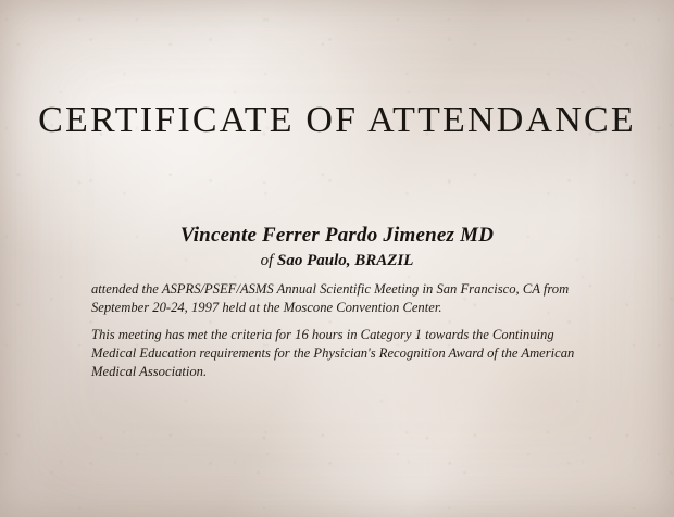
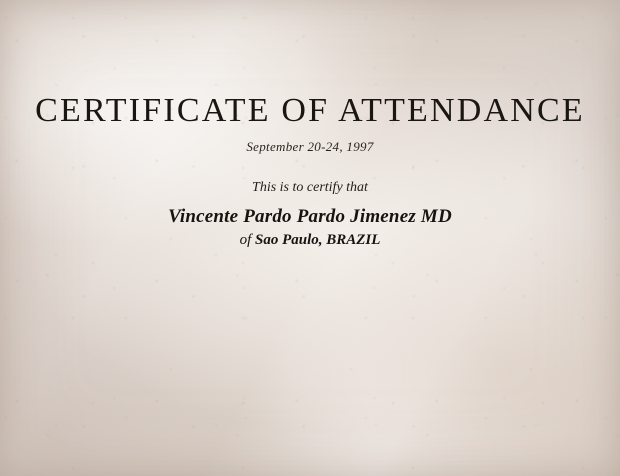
  CERTIFICATE OF ATTENDANCE
+ September 20-24, 1997
+ This is to certify that
- Vincente Ferrer Pardo Jimenez MD
+ Vincente Pardo Pardo Jimenez MD
  of Sao Paulo, BRAZIL
- attended the ASPRS/PSEF/ASMS Annual Scientific Meeting in San Francisco, CA from September 20-24, 1997 held at the Moscone Convention Center.
- This meeting has met the criteria for 16 hours in Category 1 towards the Continuing Medical Education requirements for the Physician's Recognition Award of the American Medical Association.
